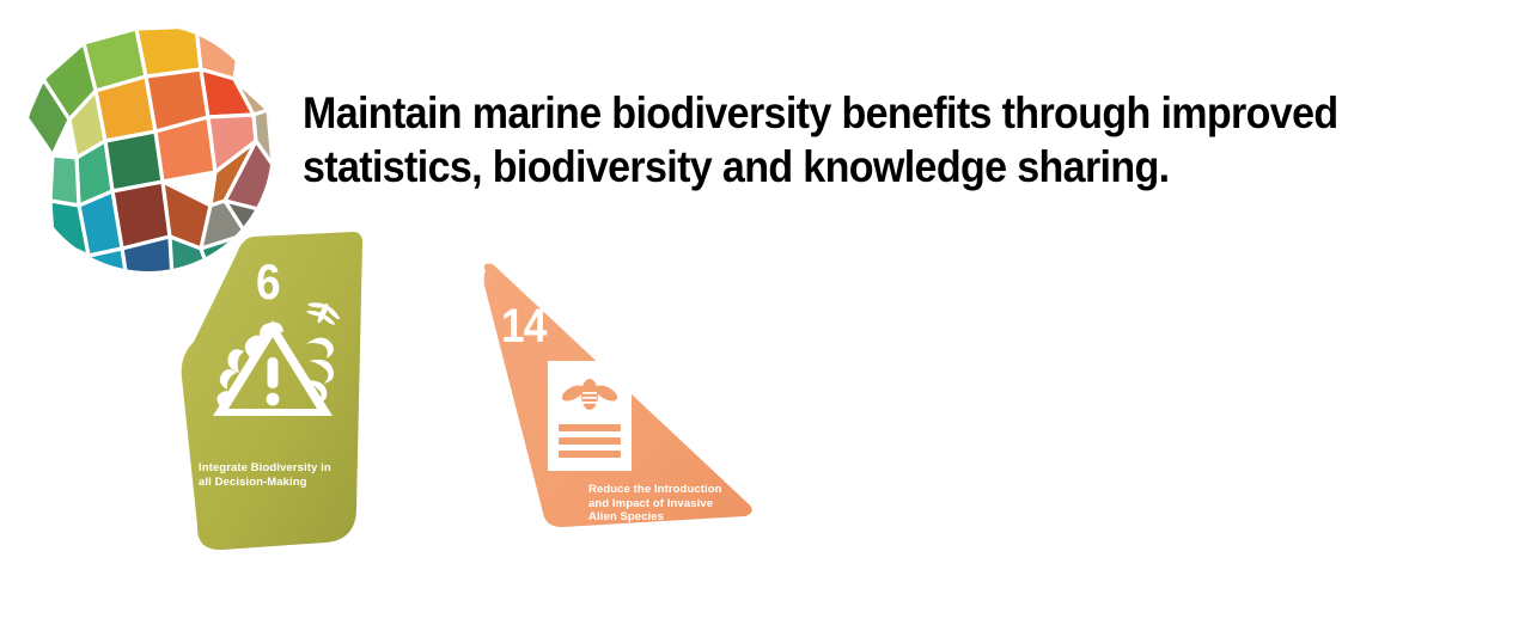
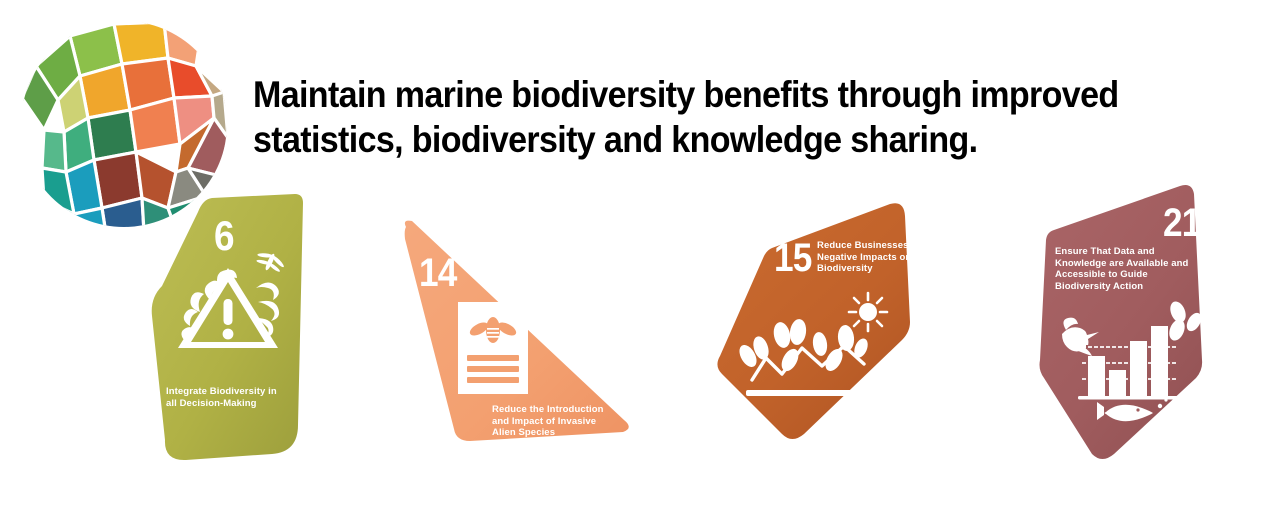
  Maintain marine biodiversity benefits through improved statistics, biodiversity and knowledge sharing.
  6
  Integrate Biodiversity in all Decision-Making
  14
  Reduce the Introduction and Impact of Invasive Alien Species
+ 15
+ Reduce Businesses' Negative Impacts on Biodiversity
+ 21
+ Ensure That Data and Knowledge are Available and Accessible to Guide Biodiversity Action
